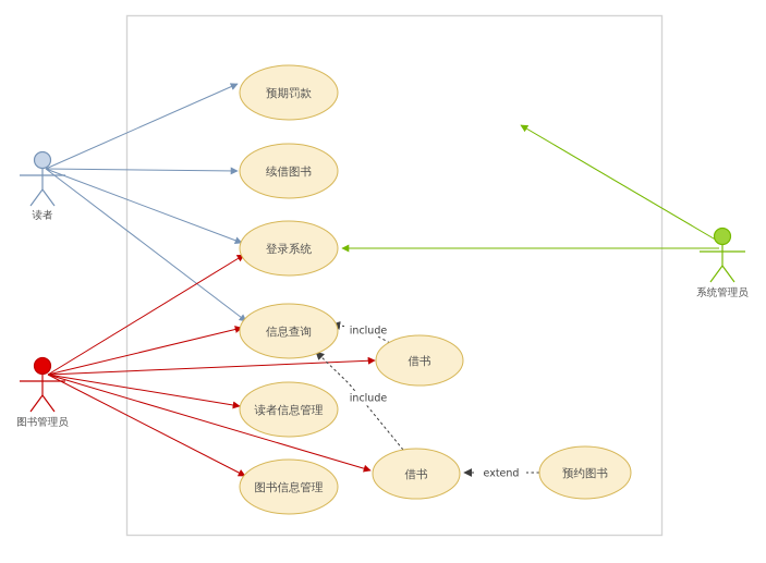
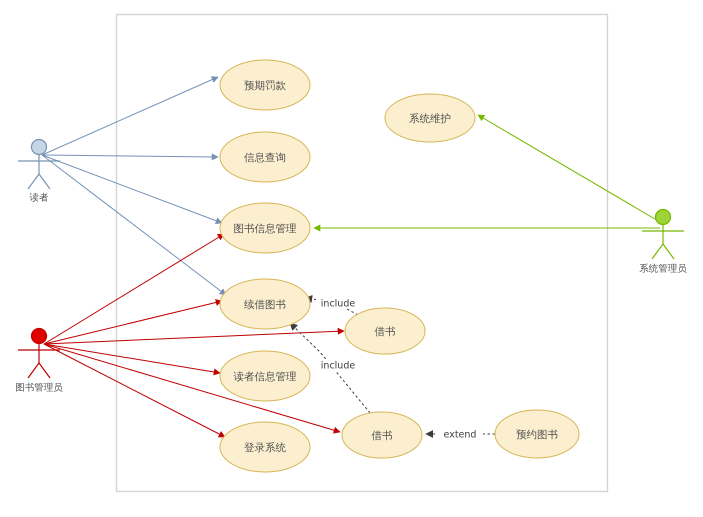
  预期罚款
- 续借图书
+ 信息查询
- 登录系统
+ 图书信息管理
- 信息查询
+ 续借图书
  读者信息管理
- 图书信息管理
+ 登录系统
+ 系统维护
  借书
  借书
  预约图书
  include
  include
  extend
  读者
  图书管理员
  系统管理员
